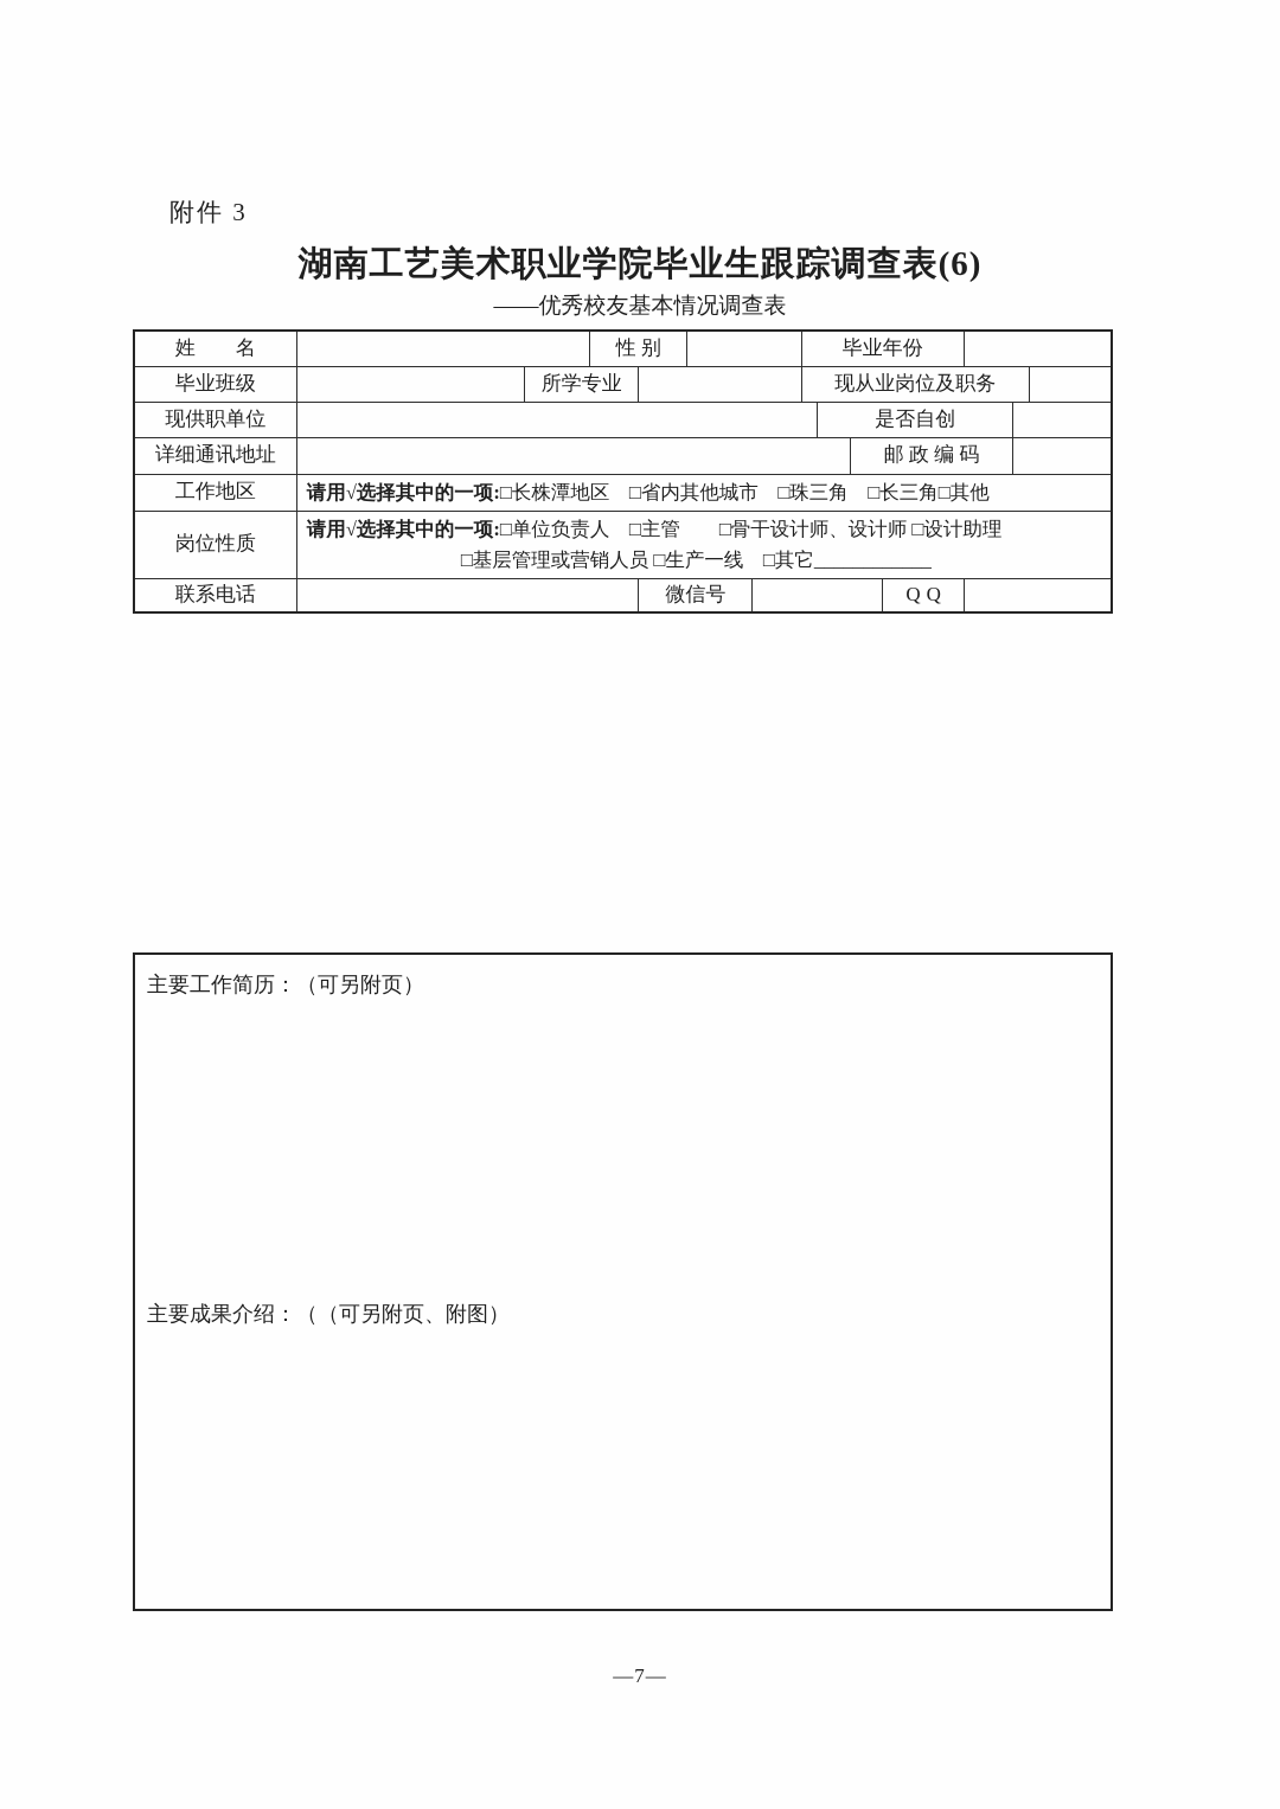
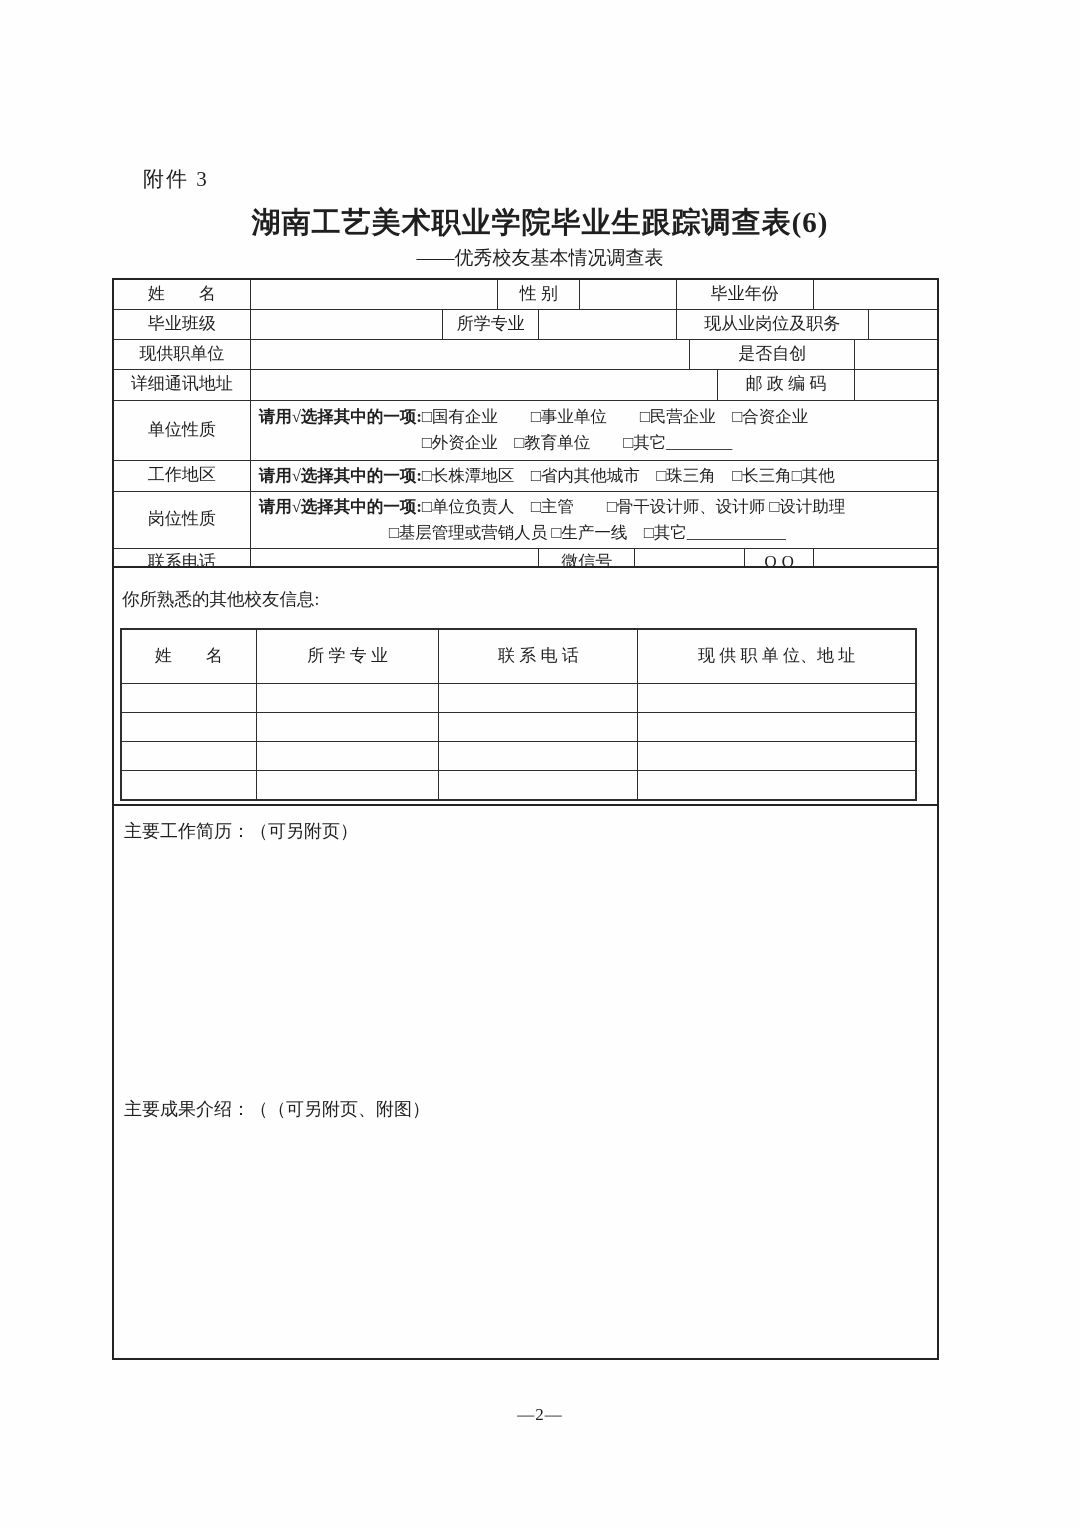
  附件 3
  湖南工艺美术职业学院毕业生跟踪调查表(6)
  ——优秀校友基本情况调查表
  姓 名		性 别		毕业年份
  毕业班级		所学专业		现从业岗位及职务
  现供职单位		是否自创
  详细通讯地址		邮 政 编 码
+ 单位性质	请用√选择其中的一项:□国有企业 □事业单位 □民营企业 □合资企业 □外资企业 □教育单位 □其它________
  工作地区	请用√选择其中的一项:□长株潭地区 □省内其他城市 □珠三角 □长三角□其他
  岗位性质	请用√选择其中的一项:□单位负责人 □主管 □骨干设计师、设计师 □设计助理 □基层管理或营销人员 □生产一线 □其它____________
  联系电话		微信号		QQ
+ 你所熟悉的其他校友信息:
+ 姓 名	所 学 专 业	联 系 电 话	现 供 职 单 位、地 址
  主要工作简历：（可另附页）
  主要成果介绍：（（可另附页、附图）
- —7—
+ —2—
